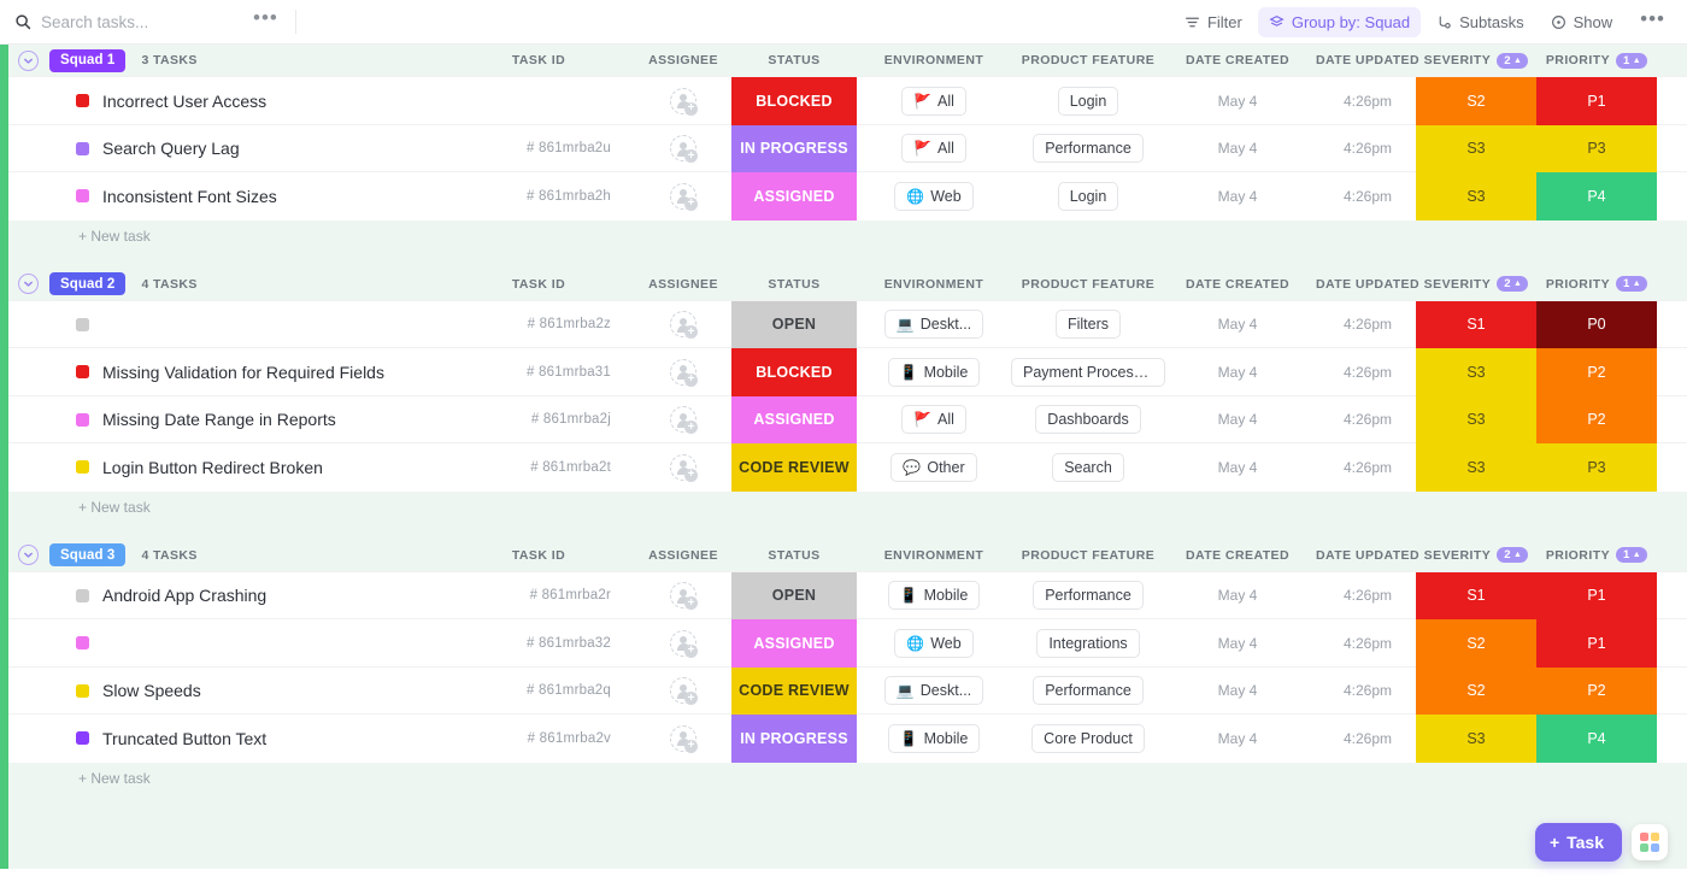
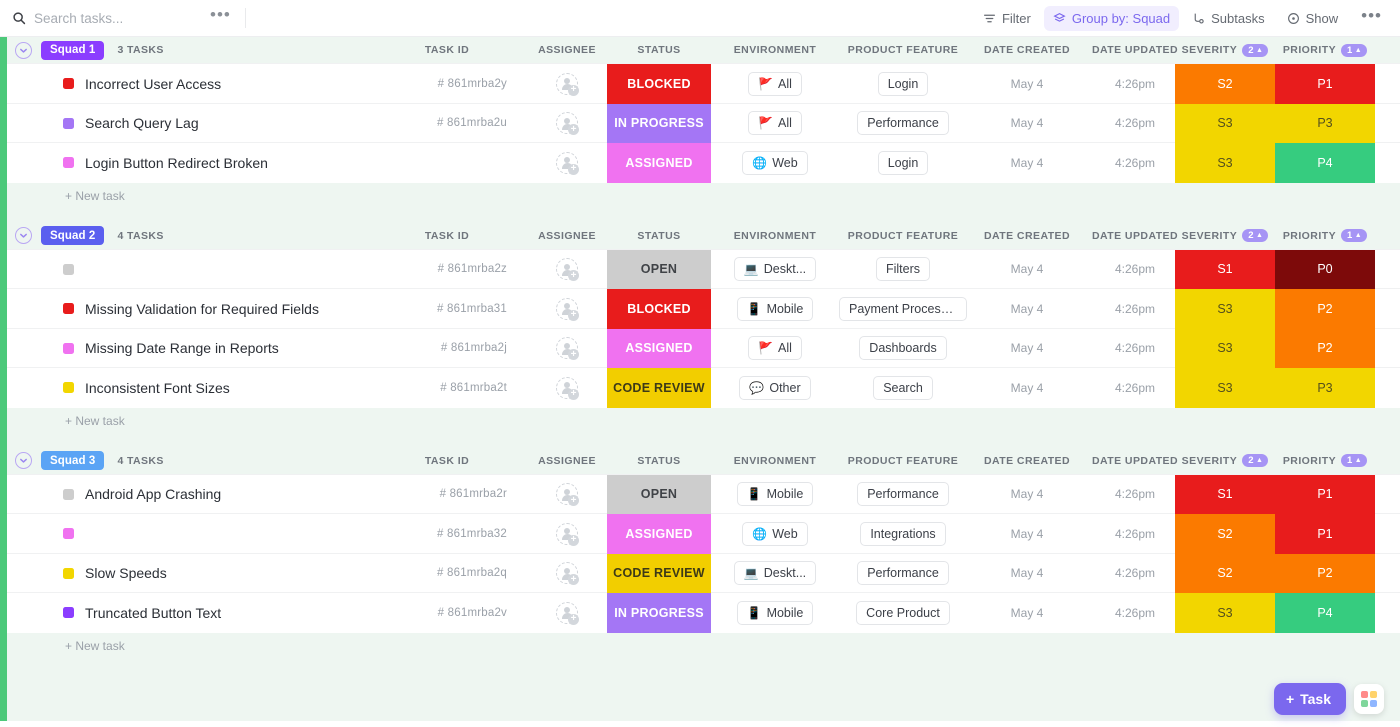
  Search tasks...
  •••
  Filter
  Group by: Squad
  Subtasks
  Show
  •••
  Squad 1
  3 TASKS
  TASK ID
  ASSIGNEE
  STATUS
  ENVIRONMENT
  PRODUCT FEATURE
  DATE CREATED
  DATE UPDATED
  SEVERITY
  2
  PRIORITY
  1
  Incorrect User Access
+ # 861mrba2y
  +
  BLOCKED
  🚩
  All
  Login
  May 4
  4:26pm
  S2
  P1
  Search Query Lag
  # 861mrba2u
  +
  IN PROGRESS
  🚩
  All
  Performance
  May 4
  4:26pm
  S3
  P3
- Inconsistent Font Sizes
+ Login Button Redirect Broken
- # 861mrba2h
  +
  ASSIGNED
  🌐
  Web
  Login
  May 4
  4:26pm
  S3
  P4
  + New task
  Squad 2
  4 TASKS
  TASK ID
  ASSIGNEE
  STATUS
  ENVIRONMENT
  PRODUCT FEATURE
  DATE CREATED
  DATE UPDATED
  SEVERITY
  2
  PRIORITY
  1
  # 861mrba2z
  +
  OPEN
  💻
  Deskt...
  Filters
  May 4
  4:26pm
  S1
  P0
  Missing Validation for Required Fields
  # 861mrba31
  +
  BLOCKED
  📱
  Mobile
  Payment Processi..
  May 4
  4:26pm
  S3
  P2
  Missing Date Range in Reports
  # 861mrba2j
  +
  ASSIGNED
  🚩
  All
  Dashboards
  May 4
  4:26pm
  S3
  P2
- Login Button Redirect Broken
+ Inconsistent Font Sizes
  # 861mrba2t
  +
  CODE REVIEW
  💬
  Other
  Search
  May 4
  4:26pm
  S3
  P3
  + New task
  Squad 3
  4 TASKS
  TASK ID
  ASSIGNEE
  STATUS
  ENVIRONMENT
  PRODUCT FEATURE
  DATE CREATED
  DATE UPDATED
  SEVERITY
  2
  PRIORITY
  1
  Android App Crashing
  # 861mrba2r
  +
  OPEN
  📱
  Mobile
  Performance
  May 4
  4:26pm
  S1
  P1
  # 861mrba32
  +
  ASSIGNED
  🌐
  Web
  Integrations
  May 4
  4:26pm
  S2
  P1
  Slow Speeds
  # 861mrba2q
  +
  CODE REVIEW
  💻
  Deskt...
  Performance
  May 4
  4:26pm
  S2
  P2
  Truncated Button Text
  # 861mrba2v
  +
  IN PROGRESS
  📱
  Mobile
  Core Product
  May 4
  4:26pm
  S3
  P4
  + New task
  +
  Task
